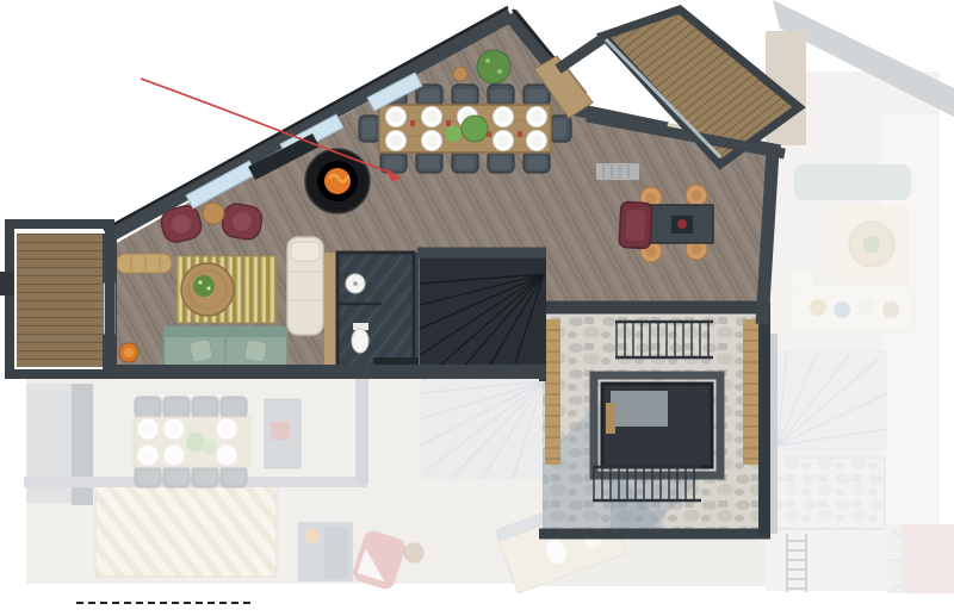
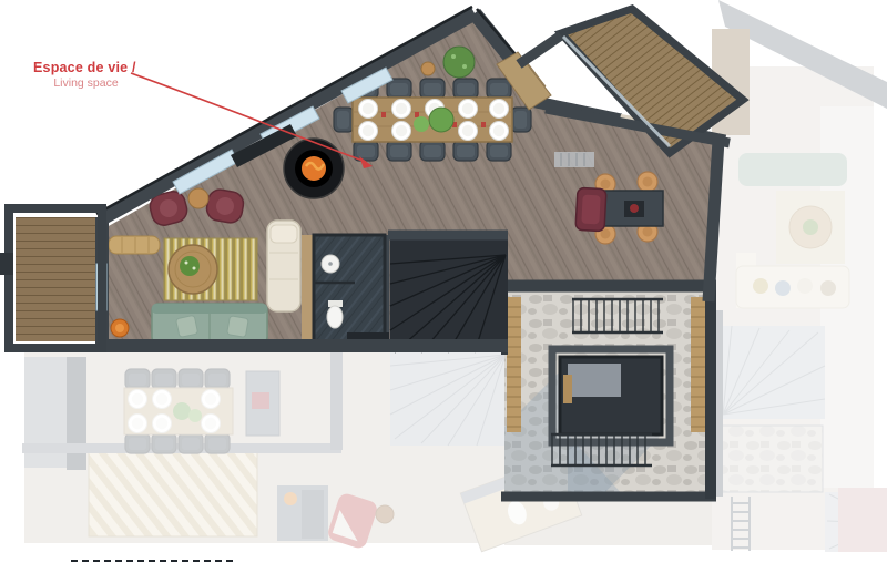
+ Espace de vie /
+ Living space
